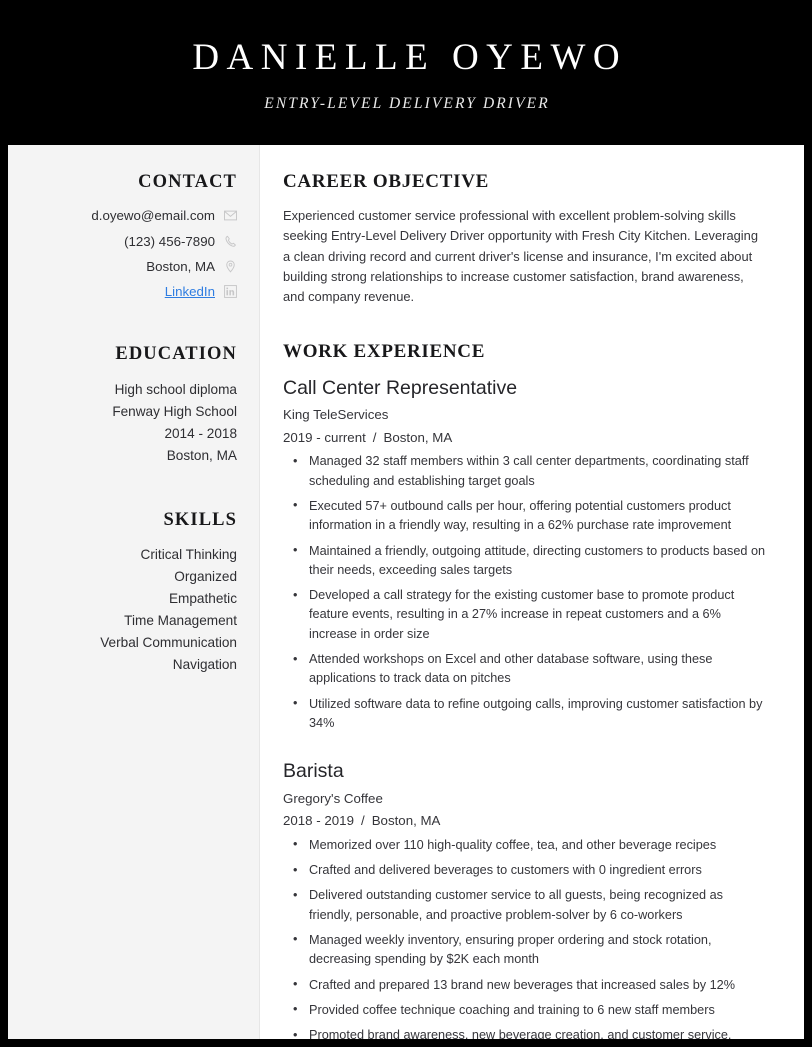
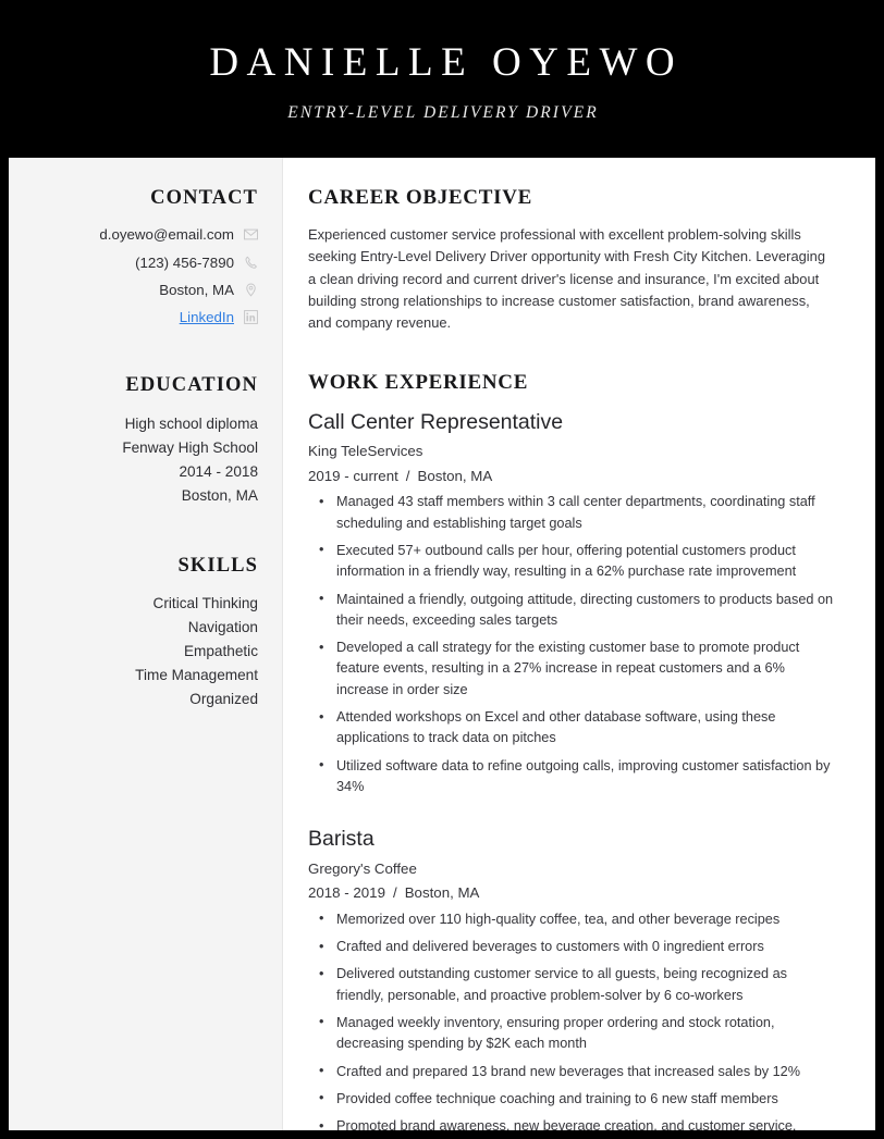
  DANIELLE OYEWO
  ENTRY-LEVEL DELIVERY DRIVER
  CONTACT
  d.oyewo@email.com
  (123) 456-7890
  Boston, MA
  LinkedIn
  EDUCATION
  High school diploma
  Fenway High School
  2014 - 2018
  Boston, MA
  SKILLS
  Critical Thinking
- Organized
+ Navigation
  Empathetic
  Time Management
- Verbal Communication
- Navigation
+ Organized
  CAREER OBJECTIVE
  Experienced customer service professional with excellent problem-solving skills seeking Entry-Level Delivery Driver opportunity with Fresh City Kitchen. Leveraging a clean driving record and current driver's license and insurance, I'm excited about building strong relationships to increase customer satisfaction, brand awareness, and company revenue.
  WORK EXPERIENCE
  Call Center Representative
  King TeleServices
  2019 - current / Boston, MA
- Managed 32 staff members within 3 call center departments, coordinating staff scheduling and establishing target goals
+ Managed 43 staff members within 3 call center departments, coordinating staff scheduling and establishing target goals
  Executed 57+ outbound calls per hour, offering potential customers product information in a friendly way, resulting in a 62% purchase rate improvement
  Maintained a friendly, outgoing attitude, directing customers to products based on their needs, exceeding sales targets
  Developed a call strategy for the existing customer base to promote product feature events, resulting in a 27% increase in repeat customers and a 6% increase in order size
  Attended workshops on Excel and other database software, using these applications to track data on pitches
  Utilized software data to refine outgoing calls, improving customer satisfaction by 34%
  Barista
  Gregory's Coffee
  2018 - 2019 / Boston, MA
  Memorized over 110 high-quality coffee, tea, and other beverage recipes
  Crafted and delivered beverages to customers with 0 ingredient errors
  Delivered outstanding customer service to all guests, being recognized as friendly, personable, and proactive problem-solver by 6 co-workers
  Managed weekly inventory, ensuring proper ordering and stock rotation, decreasing spending by $2K each month
  Crafted and prepared 13 brand new beverages that increased sales by 12%
  Provided coffee technique coaching and training to 6 new staff members
